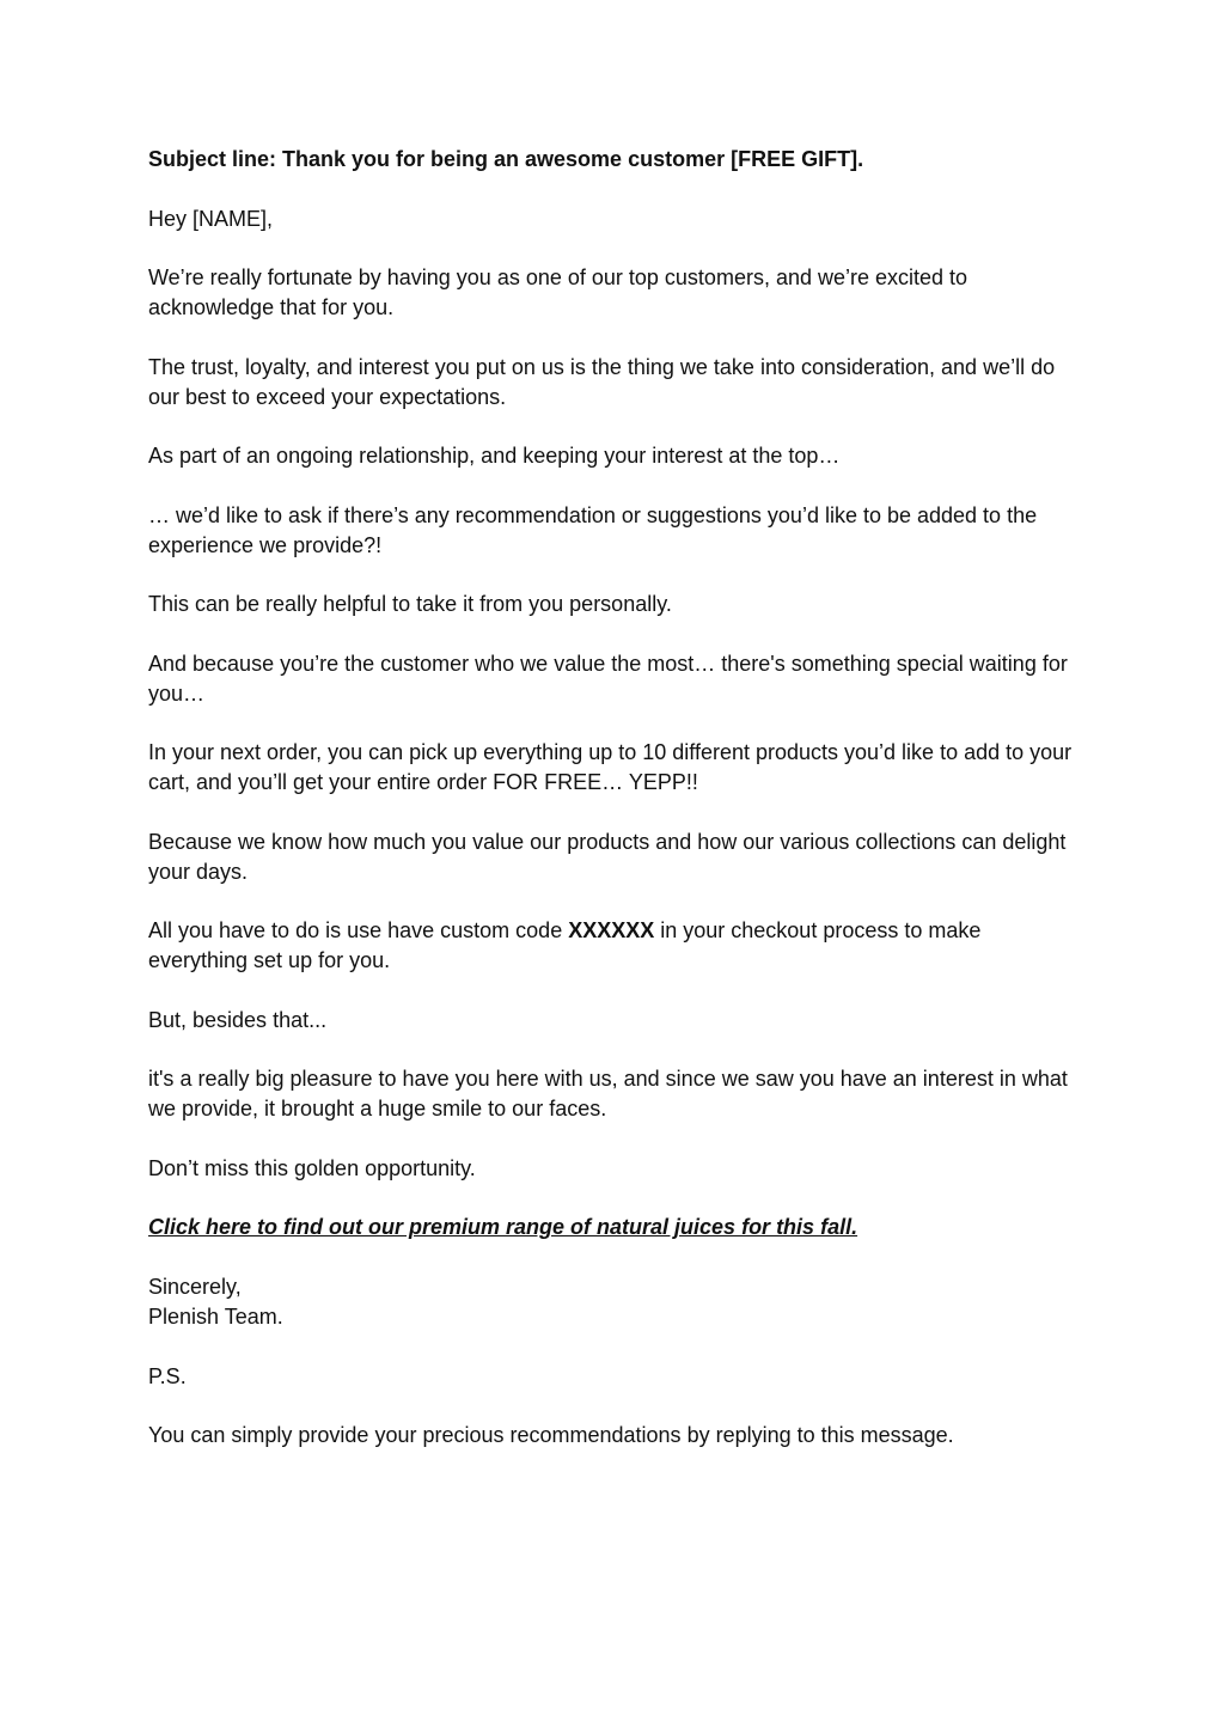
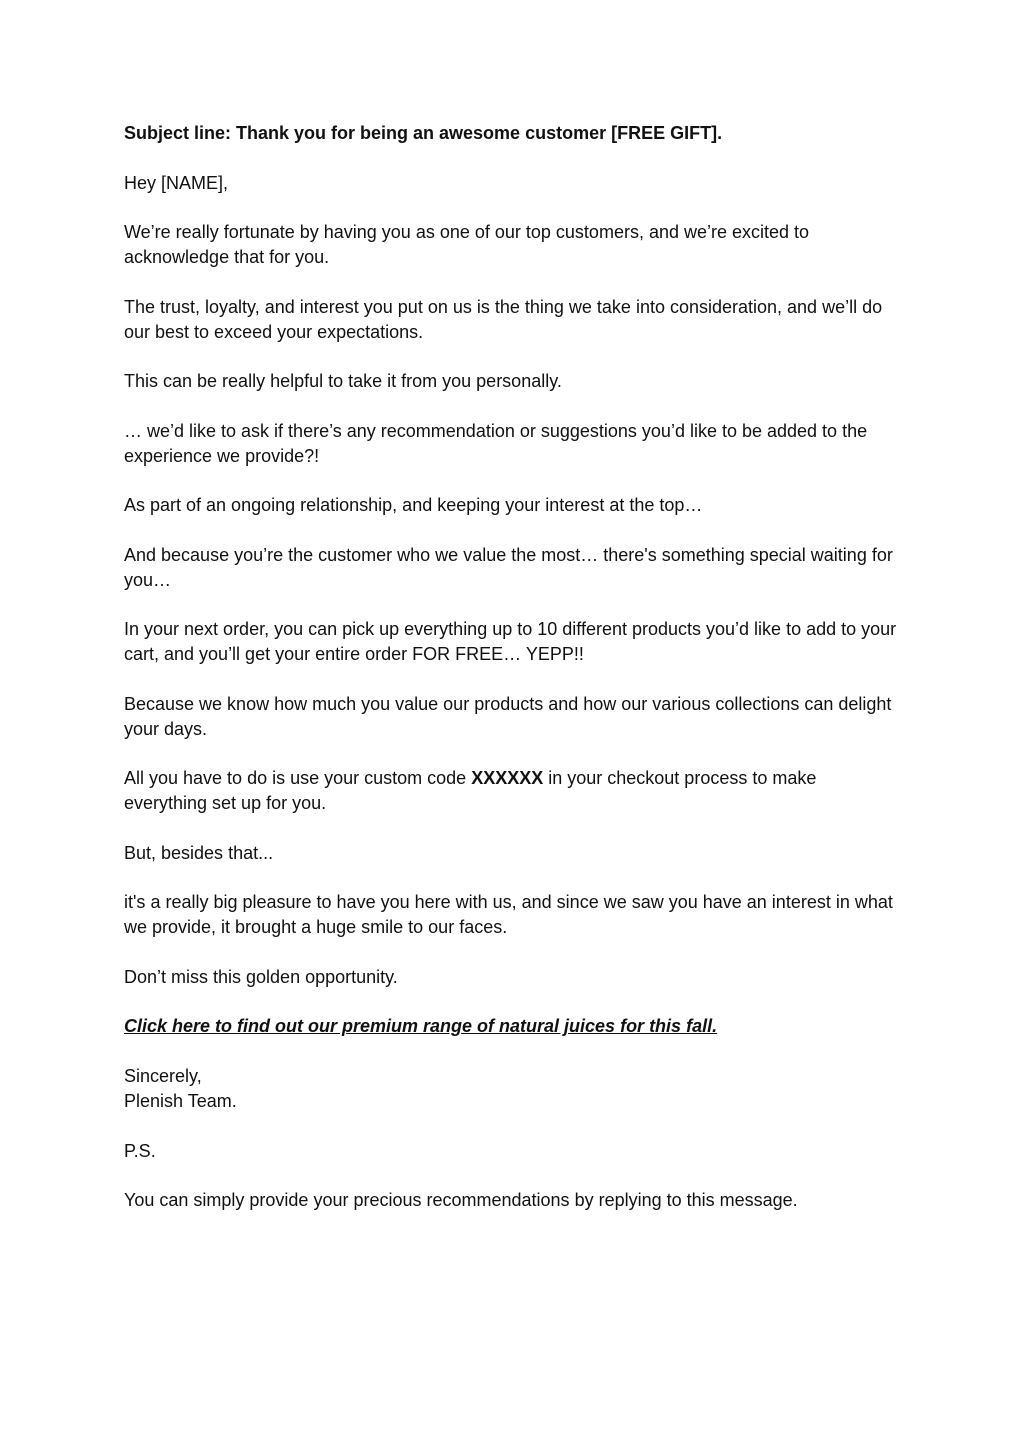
  Subject line: Thank you for being an awesome customer [FREE GIFT].
  Hey [NAME],
  We’re really fortunate by having you as one of our top customers, and we’re excited to acknowledge that for you.
  The trust, loyalty, and interest you put on us is the thing we take into consideration, and we’ll do our best to exceed your expectations.
- As part of an ongoing relationship, and keeping your interest at the top…
+ This can be really helpful to take it from you personally.
  … we’d like to ask if there’s any recommendation or suggestions you’d like to be added to the experience we provide?!
- This can be really helpful to take it from you personally.
+ As part of an ongoing relationship, and keeping your interest at the top…
  And because you’re the customer who we value the most… there's something special waiting for you…
  In your next order, you can pick up everything up to 10 different products you’d like to add to your cart, and you’ll get your entire order FOR FREE… YEPP!!
  Because we know how much you value our products and how our various collections can delight your days.
- All you have to do is use have custom code XXXXXX in your checkout process to make everything set up for you.
+ All you have to do is use your custom code XXXXXX in your checkout process to make everything set up for you.
  But, besides that...
  it's a really big pleasure to have you here with us, and since we saw you have an interest in what we provide, it brought a huge smile to our faces.
  Don’t miss this golden opportunity.
  Click here to find out our premium range of natural juices for this fall.
  Sincerely,
  Plenish Team.
  P.S.
  You can simply provide your precious recommendations by replying to this message.
